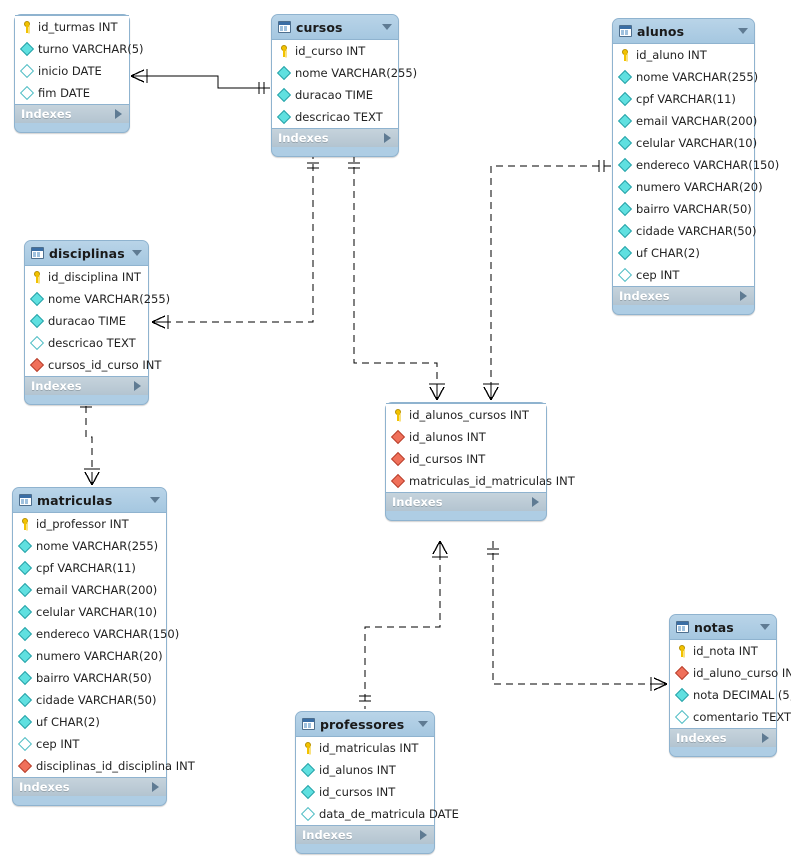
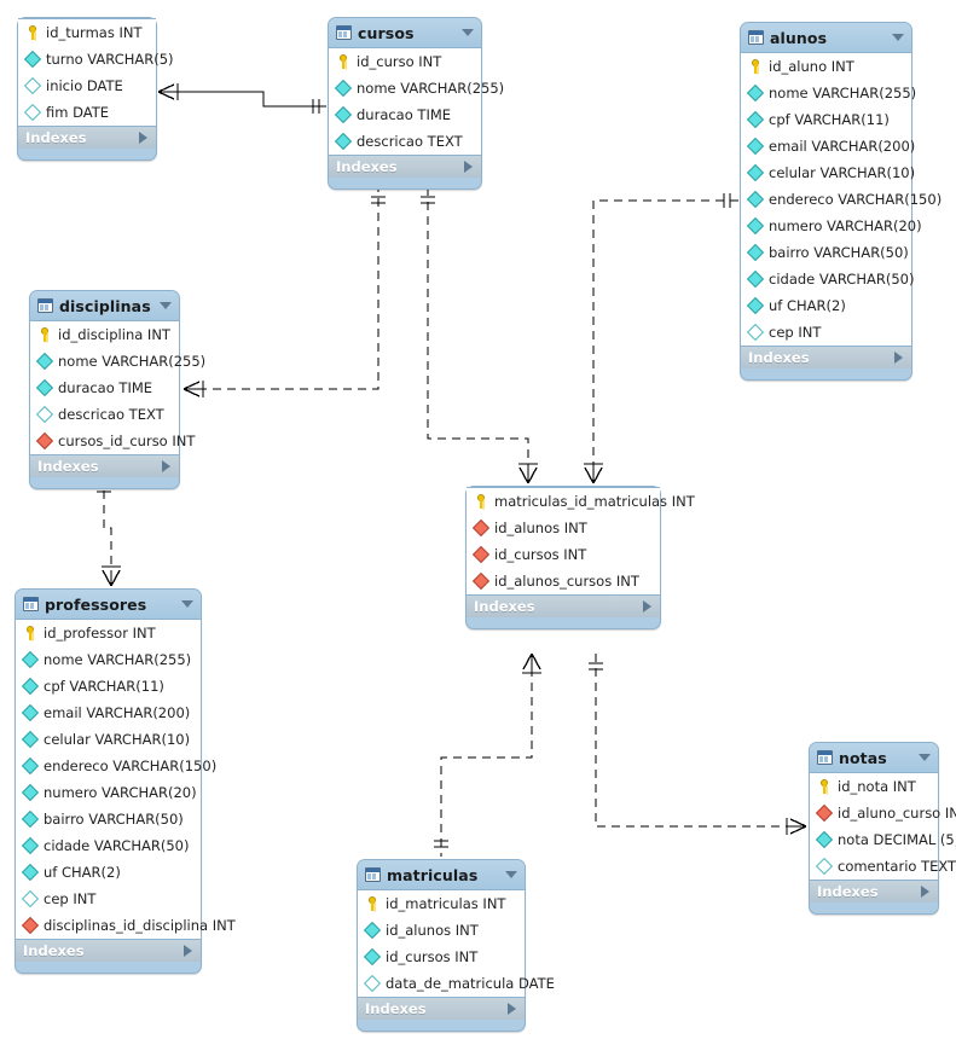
  id_turmas INT
  turno VARCHAR(5)
  inicio DATE
  fim DATE
  Indexes
  cursos
  id_curso INT
  nome VARCHAR(255)
  duracao TIME
  descricao TEXT
  Indexes
  alunos
  id_aluno INT
  nome VARCHAR(255)
  cpf VARCHAR(11)
  email VARCHAR(200)
  celular VARCHAR(10)
  endereco VARCHAR(150)
  numero VARCHAR(20)
  bairro VARCHAR(50)
  cidade VARCHAR(50)
  uf CHAR(2)
  cep INT
  Indexes
  disciplinas
  id_disciplina INT
  nome VARCHAR(255)
  duracao TIME
  descricao TEXT
  cursos_id_curso INT
  Indexes
- id_alunos_cursos INT
+ matriculas_id_matriculas INT
  id_alunos INT
  id_cursos INT
- matriculas_id_matriculas INT
+ id_alunos_cursos INT
  Indexes
- matriculas
+ professores
  id_professor INT
  nome VARCHAR(255)
  cpf VARCHAR(11)
  email VARCHAR(200)
  celular VARCHAR(10)
  endereco VARCHAR(150)
  numero VARCHAR(20)
  bairro VARCHAR(50)
  cidade VARCHAR(50)
  uf CHAR(2)
  cep INT
  disciplinas_id_disciplina INT
  Indexes
- professores
+ matriculas
  id_matriculas INT
  id_alunos INT
  id_cursos INT
  data_de_matricula DATE
  Indexes
  notas
  id_nota INT
  id_aluno_curso IN
  nota DECIMAL (5
  comentario TEXT
  Indexes
